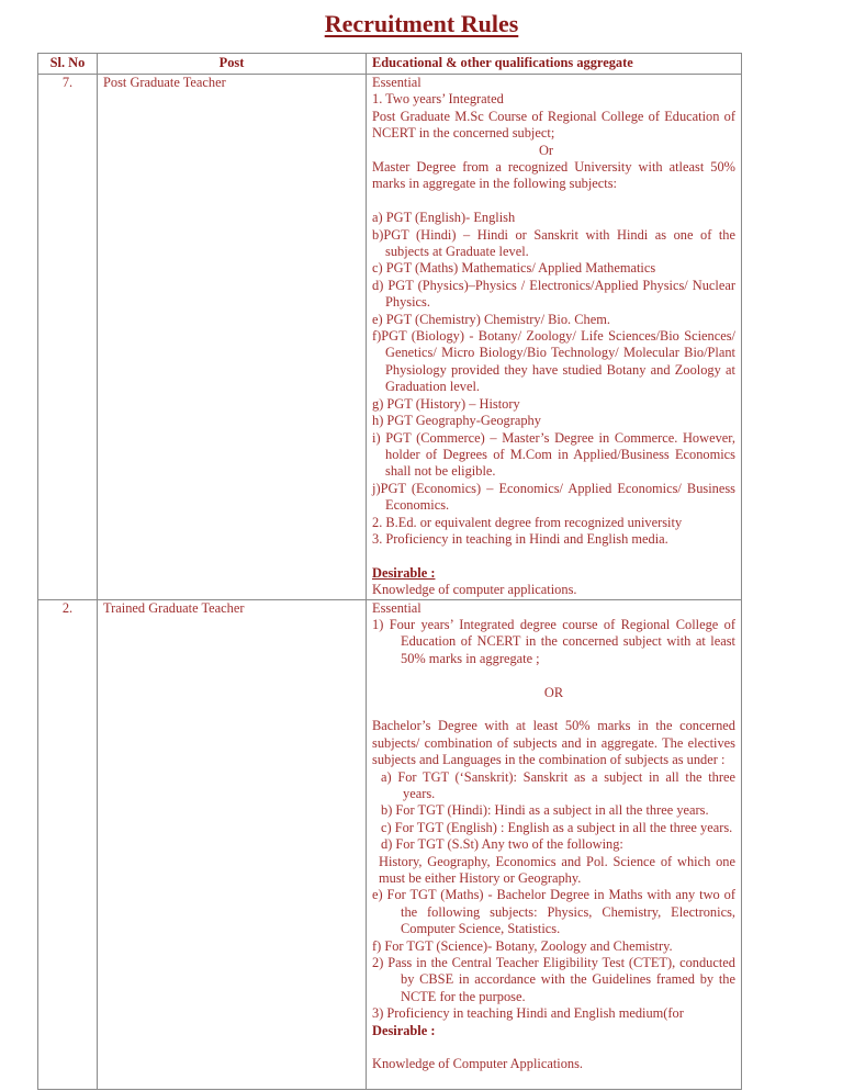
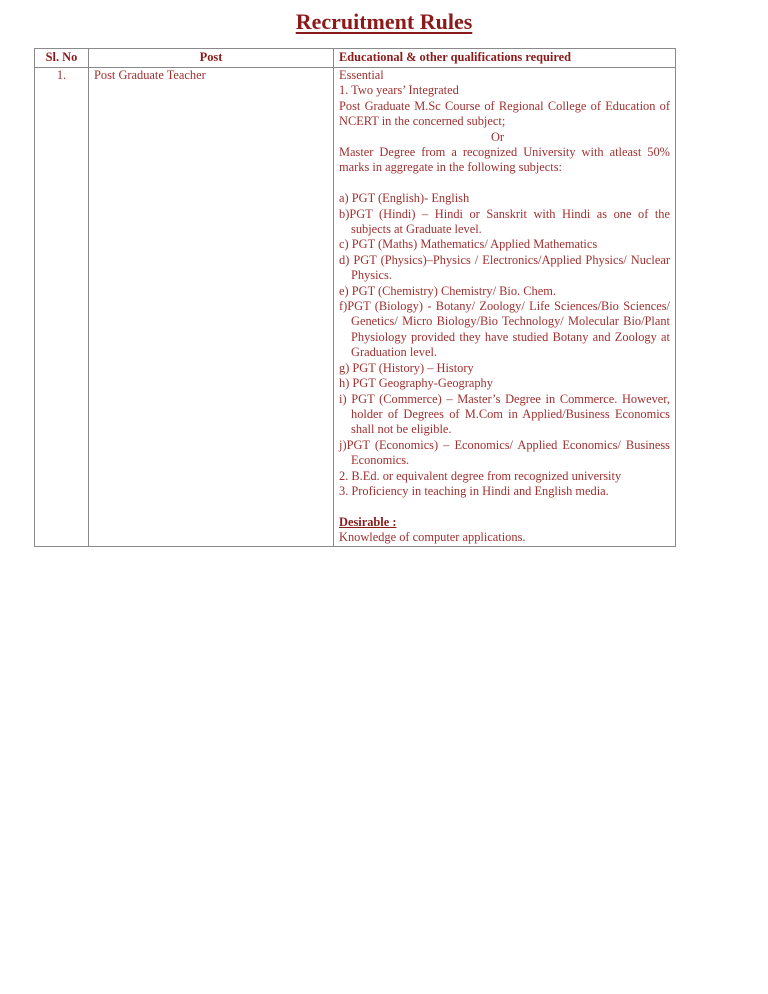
  Recruitment Rules
- Sl. No	Post	Educational & other qualifications aggregate
+ Sl. No	Post	Educational & other qualifications required
- 7.	Post Graduate Teacher	Essential 1. Two years’ Integrated Post Graduate M.Sc Course of Regional College of Education of NCERT in the concerned subject; Or Master Degree from a recognized University with atleast 50% marks in aggregate in the following subjects: a) PGT (English)- English b)PGT (Hindi) – Hindi or Sanskrit with Hindi as one of the subjects at Graduate level. c) PGT (Maths) Mathematics/ Applied Mathematics d) PGT (Physics)–Physics / Electronics/Applied Physics/ Nuclear Physics. e) PGT (Chemistry) Chemistry/ Bio. Chem. f)PGT (Biology) - Botany/ Zoology/ Life Sciences/Bio Sciences/ Genetics/ Micro Biology/Bio Technology/ Molecular Bio/Plant Physiology provided they have studied Botany and Zoology at Graduation level. g) PGT (History) – History h) PGT Geography-Geography i) PGT (Commerce) – Master’s Degree in Commerce. However, holder of Degrees of M.Com in Applied/Business Economics shall not be eligible. j)PGT (Economics) – Economics/ Applied Economics/ Business Economics. 2. B.Ed. or equivalent degree from recognized university 3. Proficiency in teaching in Hindi and English media. Desirable : Knowledge of computer applications.
+ 1.	Post Graduate Teacher	Essential 1. Two years’ Integrated Post Graduate M.Sc Course of Regional College of Education of NCERT in the concerned subject; Or Master Degree from a recognized University with atleast 50% marks in aggregate in the following subjects: a) PGT (English)- English b)PGT (Hindi) – Hindi or Sanskrit with Hindi as one of the subjects at Graduate level. c) PGT (Maths) Mathematics/ Applied Mathematics d) PGT (Physics)–Physics / Electronics/Applied Physics/ Nuclear Physics. e) PGT (Chemistry) Chemistry/ Bio. Chem. f)PGT (Biology) - Botany/ Zoology/ Life Sciences/Bio Sciences/ Genetics/ Micro Biology/Bio Technology/ Molecular Bio/Plant Physiology provided they have studied Botany and Zoology at Graduation level. g) PGT (History) – History h) PGT Geography-Geography i) PGT (Commerce) – Master’s Degree in Commerce. However, holder of Degrees of M.Com in Applied/Business Economics shall not be eligible. j)PGT (Economics) – Economics/ Applied Economics/ Business Economics. 2. B.Ed. or equivalent degree from recognized university 3. Proficiency in teaching in Hindi and English media. Desirable : Knowledge of computer applications.
- 2.	Trained Graduate Teacher	Essential 1) Four years’ Integrated degree course of Regional College of Education of NCERT in the concerned subject with at least 50% marks in aggregate ; OR Bachelor’s Degree with at least 50% marks in the concerned subjects/ combination of subjects and in aggregate. The electives subjects and Languages in the combination of subjects as under : a) For TGT (‘Sanskrit): Sanskrit as a subject in all the three years. b) For TGT (Hindi): Hindi as a subject in all the three years. c) For TGT (English) : English as a subject in all the three years. d) For TGT (S.St) Any two of the following: History, Geography, Economics and Pol. Science of which one must be either History or Geography. e) For TGT (Maths) - Bachelor Degree in Maths with any two of the following subjects: Physics, Chemistry, Electronics, Computer Science, Statistics. f) For TGT (Science)- Botany, Zoology and Chemistry. 2) Pass in the Central Teacher Eligibility Test (CTET), conducted by CBSE in accordance with the Guidelines framed by the NCTE for the purpose. 3) Proficiency in teaching Hindi and English medium(for Desirable : Knowledge of Computer Applications.
